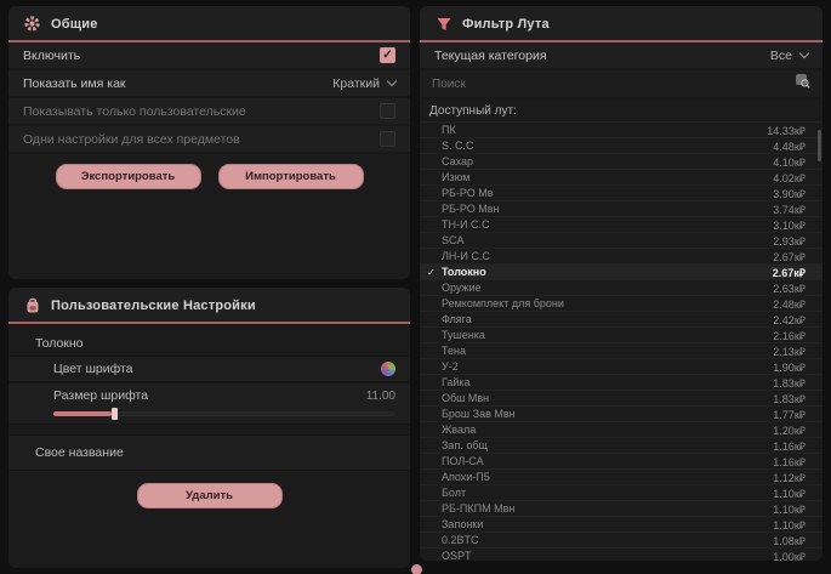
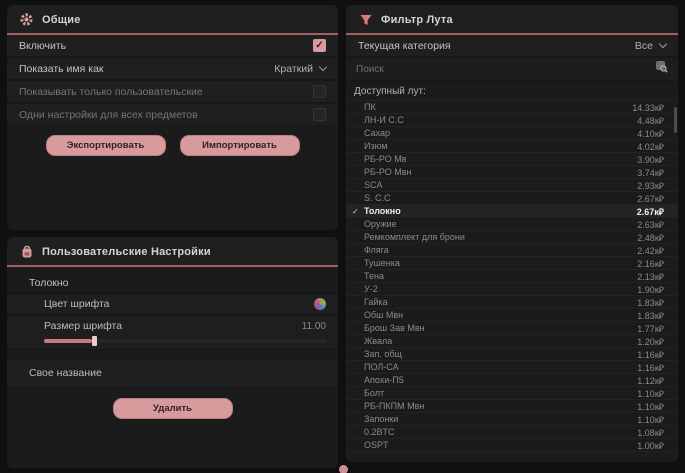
  Общие
  Включить
  ✓
  Показать имя как
  Краткий
  Показывать только пользовательские
  Одни настройки для всех предметов
  Экспортировать
  Импортировать
  Пользовательские Настройки
  Толокно
  Цвет шрифта
  Размер шрифта
  11.00
  Свое название
  Удалить
  Фильтр Лута
  Текущая категория
  Все
  Поиск
  Доступный лут:
  ПК
  14.33к₽
- S. С.С
+ ЛН-И С.С
  4.48к₽
  Сахар
  4.10к₽
  Изюм
  4.02к₽
  РБ-РО Мв
  3.90к₽
  РБ-РО Мвн
  3.74к₽
- ТН-И С.С
- 3.10к₽
  SCA
  2.93к₽
- ЛН-И С.С
+ S. С.С
  2.67к₽
  ✓
  Толокно
  2.67к₽
  Оружие
  2.63к₽
  Ремкомплект для брони
  2.48к₽
  Фляга
  2.42к₽
  Тушенка
  2.16к₽
  Тена
  2.13к₽
  У-2
  1.90к₽
  Гайка
  1.83к₽
  Обш Мвн
  1.83к₽
  Брош Зав Мвн
  1.77к₽
  Жвала
  1.20к₽
  Зап. общ
  1.16к₽
  ПОЛ-СА
  1.16к₽
  Апохи-П5
  1.12к₽
  Болт
  1.10к₽
  РБ-ПКПМ Мвн
  1.10к₽
  Запонки
  1.10к₽
  0.2BTC
  1.08к₽
  OSPT
  1.00к₽
